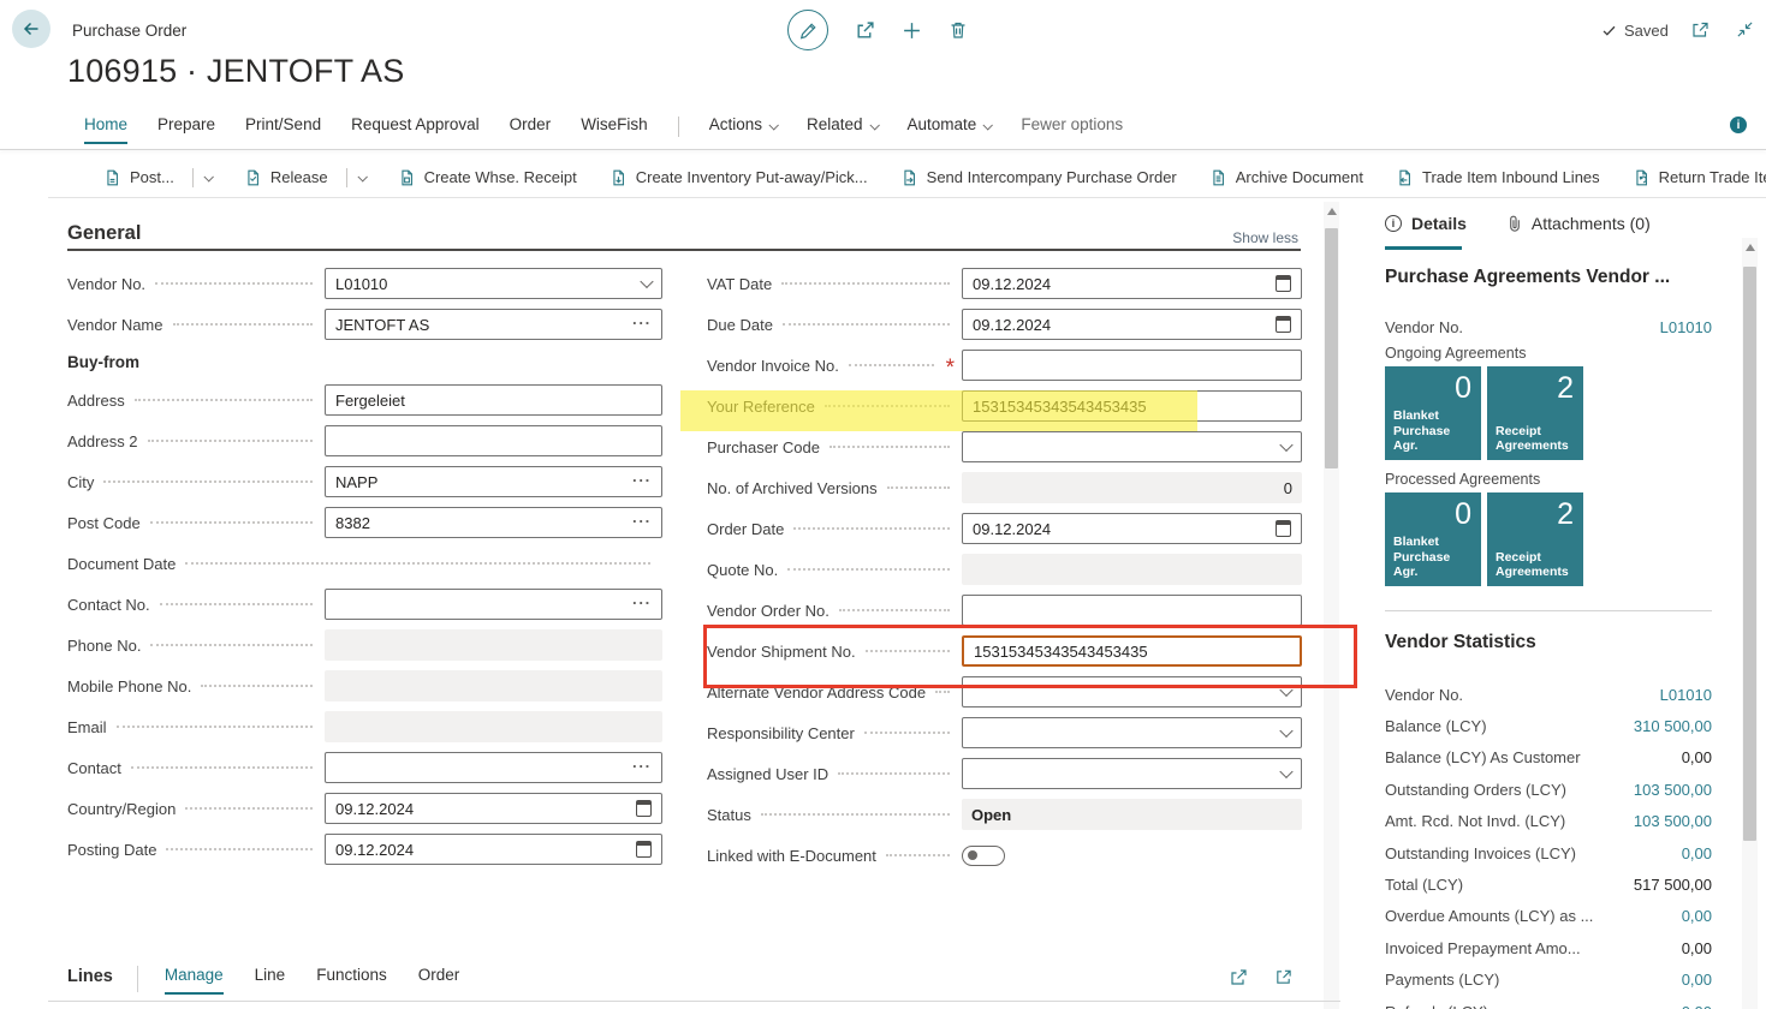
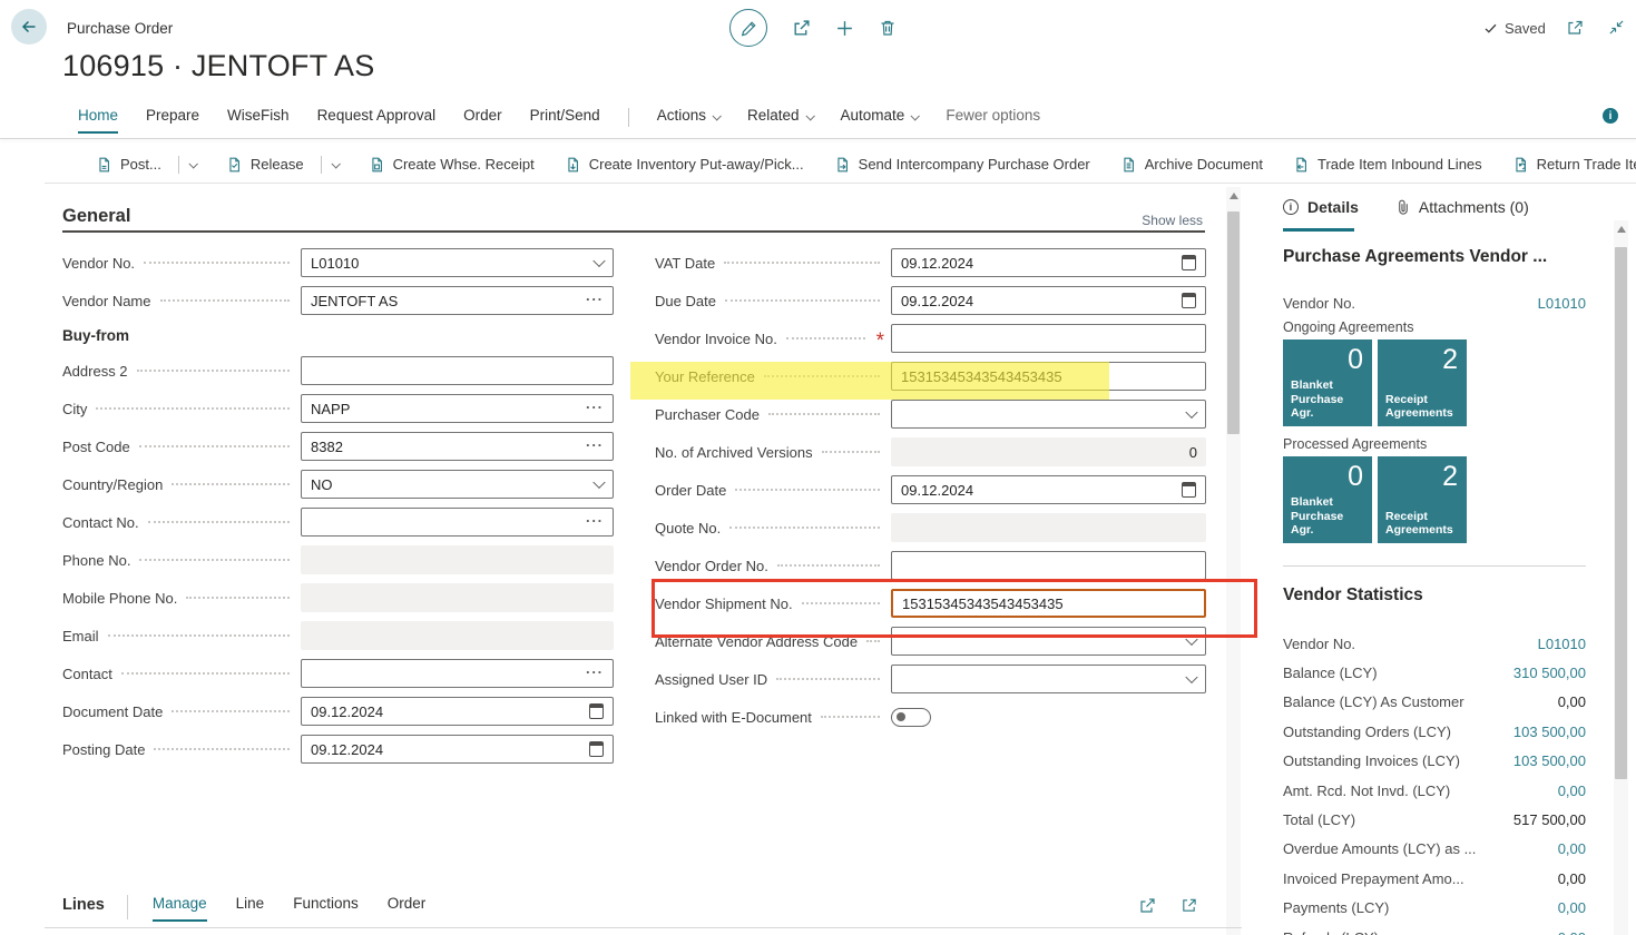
  Purchase Order
  Saved
  106915 · JENTOFT AS
  Home
  Prepare
- Print/Send
+ WiseFish
  Request Approval
  Order
- WiseFish
+ Print/Send
  Actions
  Related
  Automate
  Fewer options
  i
  Post...
  Release
  Create Whse. Receipt
  Create Inventory Put-away/Pick...
  Send Intercompany Purchase Order
  Archive Document
  Trade Item Inbound Lines
  Return Trade It
  General
  Show less
  Vendor No.
  L01010
  Vendor Name
  JENTOFT AS
  Buy-from
- Address
- Fergeleiet
  Address 2
  City
  NAPP
  Post Code
  8382
- Document Date
+ Country/Region
+ NO
  Contact No.
  Phone No.
  Mobile Phone No.
  Email
  Contact
- Country/Region
+ Document Date
  09.12.2024
  Posting Date
  09.12.2024
  VAT Date
  09.12.2024
  Due Date
  09.12.2024
  Vendor Invoice No.
  *
  Your Reference
  15315345343543453435
  Purchaser Code
  No. of Archived Versions
  0
  Order Date
  09.12.2024
  Quote No.
  Vendor Order No.
  Vendor Shipment No.
  15315345343543453435
  Alternate Vendor Address Code
- Responsibility Center
  Assigned User ID
- Status
- Open
  Linked with E-Document
  Lines
  Manage
  Line
  Functions
  Order
  i
  Details
  Attachments (0)
  Purchase Agreements Vendor ...
  Vendor No.
  L01010
  Ongoing Agreements
  0
  Blanket Purchase Agr.
  2
  Receipt Agreements
  Processed Agreements
  0
  Blanket Purchase Agr.
  2
  Receipt Agreements
  Vendor Statistics
  Vendor No.
  L01010
  Balance (LCY)
  310 500,00
  Balance (LCY) As Customer
  0,00
  Outstanding Orders (LCY)
  103 500,00
- Amt. Rcd. Not Invd. (LCY)
+ Outstanding Invoices (LCY)
  103 500,00
- Outstanding Invoices (LCY)
+ Amt. Rcd. Not Invd. (LCY)
  0,00
  Total (LCY)
  517 500,00
  Overdue Amounts (LCY) as ...
  0,00
  Invoiced Prepayment Amo...
  0,00
  Payments (LCY)
  0,00
